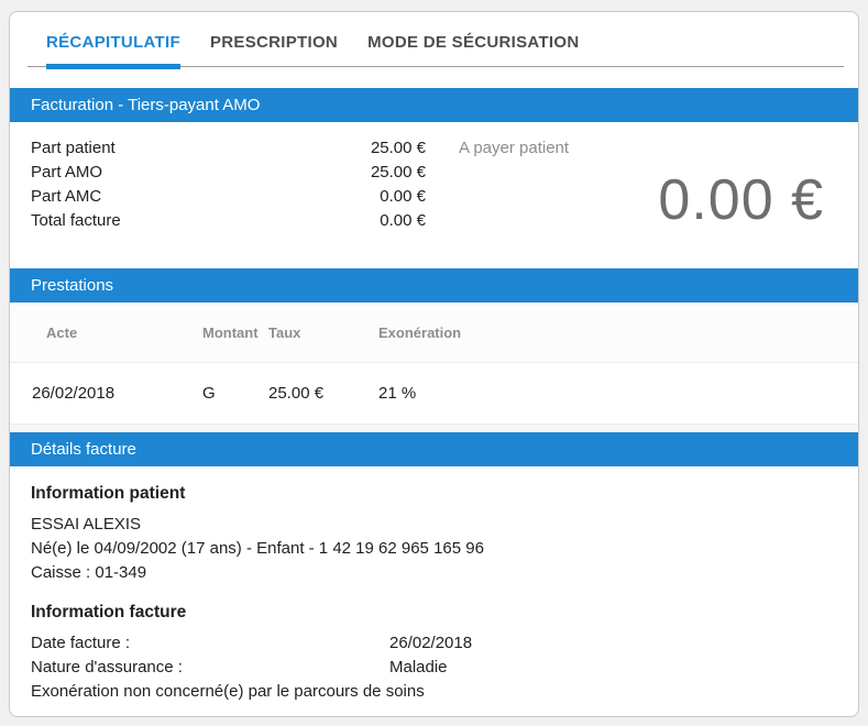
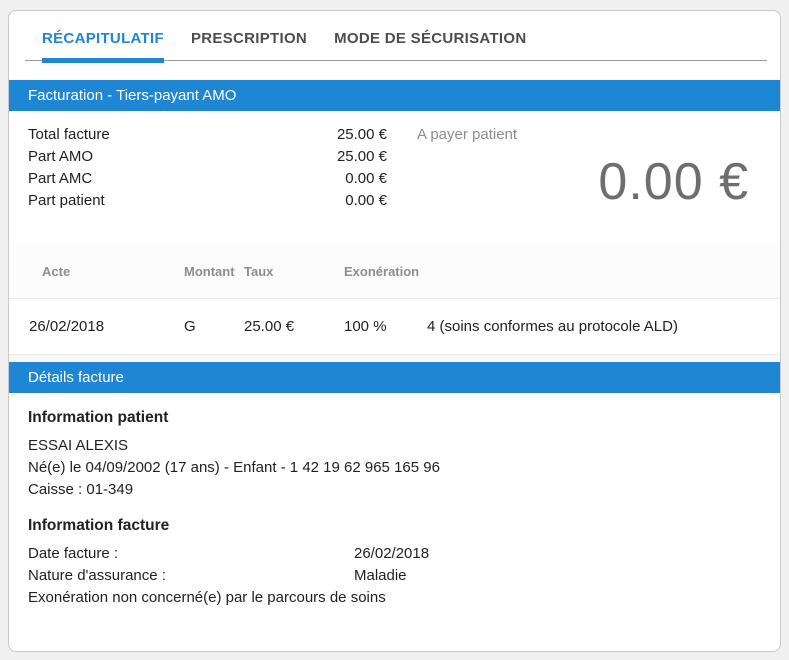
  RÉCAPITULATIF
  PRESCRIPTION
  MODE DE SÉCURISATION
  Facturation - Tiers-payant AMO
- Part patient
+ Total facture
  25.00 €
  Part AMO
  25.00 €
  Part AMC
  0.00 €
- Total facture
+ Part patient
  0.00 €
  A payer patient
  0.00 €
- Prestations
  Acte
  Montant
  Taux
  Exonération
  26/02/2018
  G
  25.00 €
- 21 %
+ 100 %
+ 4 (soins conformes au protocole ALD)
  Détails facture
  Information patient
  ESSAI ALEXIS
  Né(e) le 04/09/2002 (17 ans) - Enfant - 1 42 19 62 965 165 96
  Caisse : 01-349
  Information facture
  Date facture :
  26/02/2018
  Nature d'assurance :
  Maladie
  Exonération non concerné(e) par le parcours de soins
